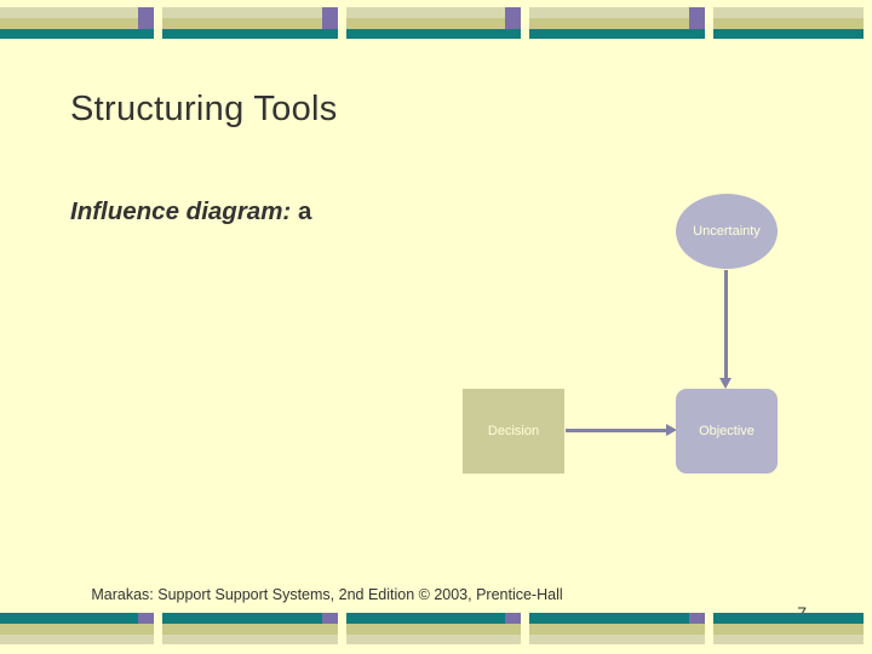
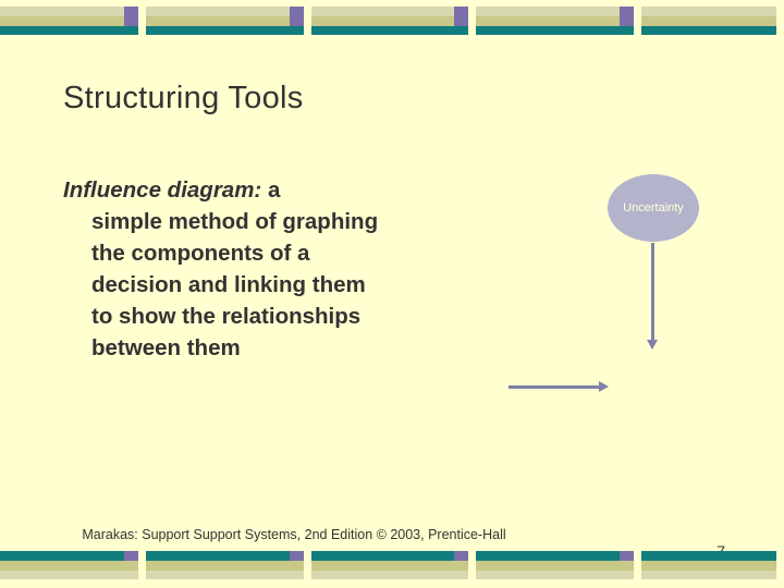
  Structuring Tools
  Influence diagram: a
+ simple method of graphing the components of a decision and linking them to show the relationships between them
  Uncertainty
- Decision
- Objective
  Marakas: Support Support Systems, 2nd Edition © 2003, Prentice-Hall
